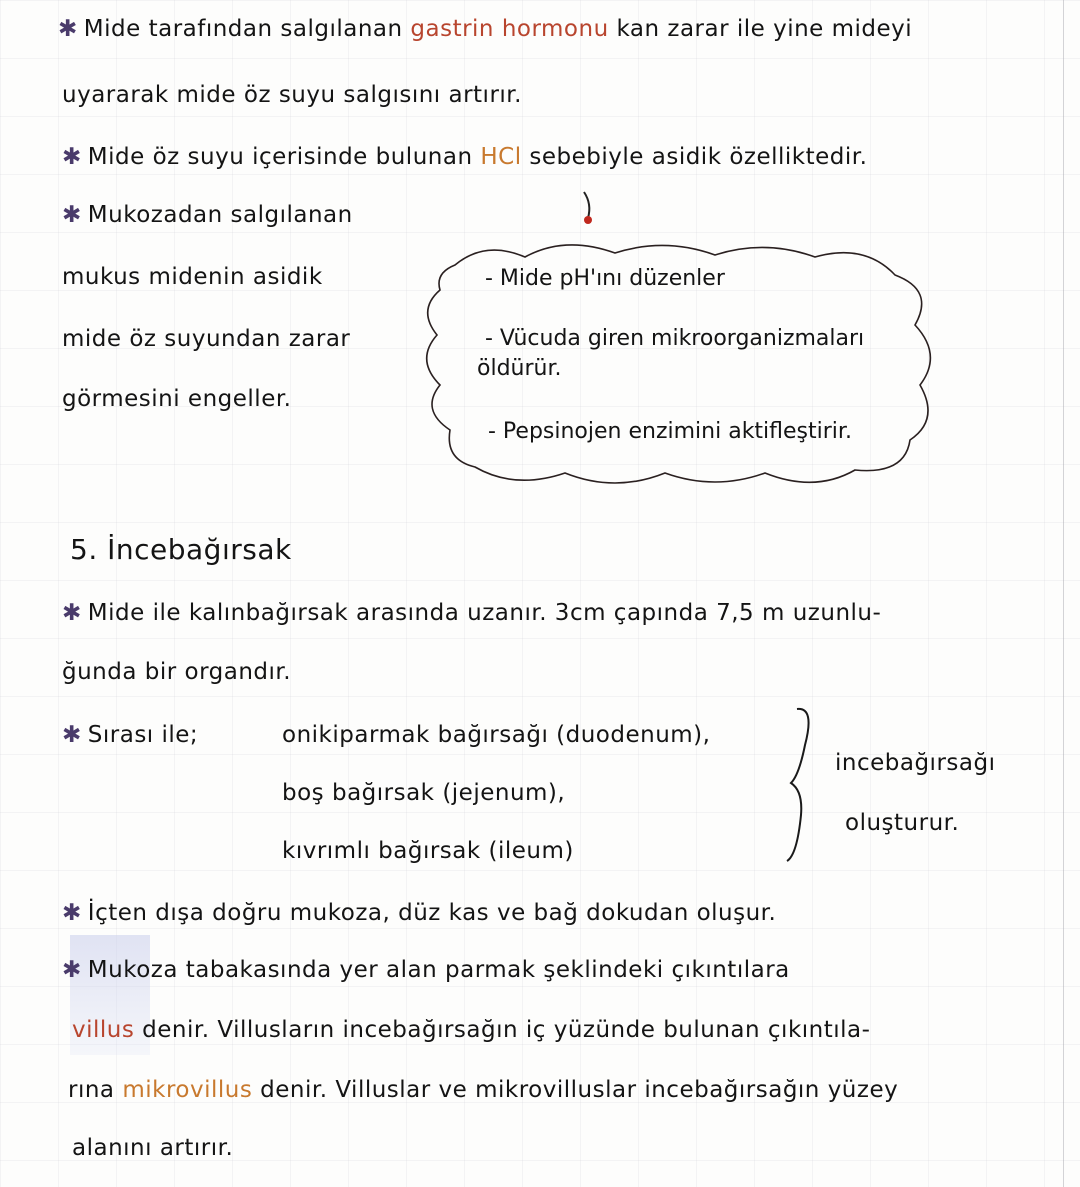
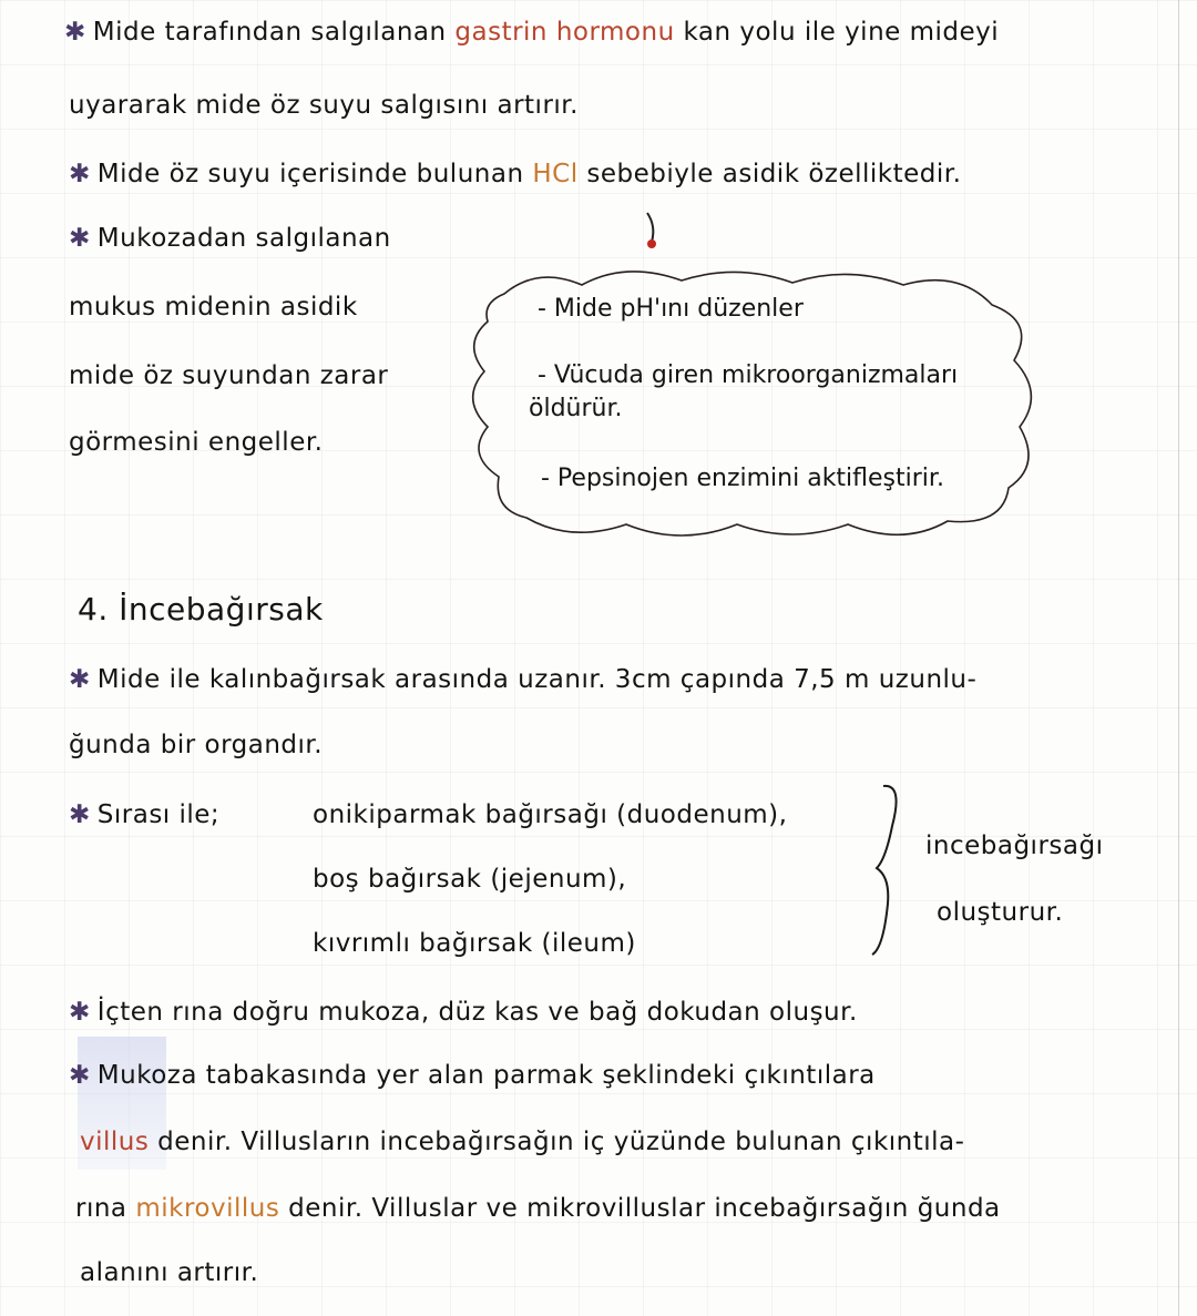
- ✱ Mide tarafından salgılanan gastrin hormonu kan zarar ile yine mideyi
+ ✱ Mide tarafından salgılanan gastrin hormonu kan yolu ile yine mideyi
  uyararak mide öz suyu salgısını artırır.
  ✱ Mide öz suyu içerisinde bulunan HCl sebebiyle asidik özelliktedir.
  ✱ Mukozadan salgılanan
  mukus midenin asidik
  mide öz suyundan zarar
  görmesini engeller.
  - Mide pH'ını düzenler
  - Vücuda giren mikroorganizmaları
  öldürür.
  - Pepsinojen enzimini aktifleştirir.
- 5. İncebağırsak
+ 4. İncebağırsak
  ✱ Mide ile kalınbağırsak arasında uzanır. 3cm çapında 7,5 m uzunlu-
  ğunda bir organdır.
  ✱ Sırası ile;
  onikiparmak bağırsağı (duodenum),
  boş bağırsak (jejenum),
  kıvrımlı bağırsak (ileum)
  incebağırsağı
  oluşturur.
- ✱ İçten dışa doğru mukoza, düz kas ve bağ dokudan oluşur.
+ ✱ İçten rına doğru mukoza, düz kas ve bağ dokudan oluşur.
  ✱ Mukoza tabakasında yer alan parmak şeklindeki çıkıntılara
  villus denir. Villusların incebağırsağın iç yüzünde bulunan çıkıntıla-
- rına mikrovillus denir. Villuslar ve mikrovilluslar incebağırsağın yüzey
+ rına mikrovillus denir. Villuslar ve mikrovilluslar incebağırsağın ğunda
  alanını artırır.
